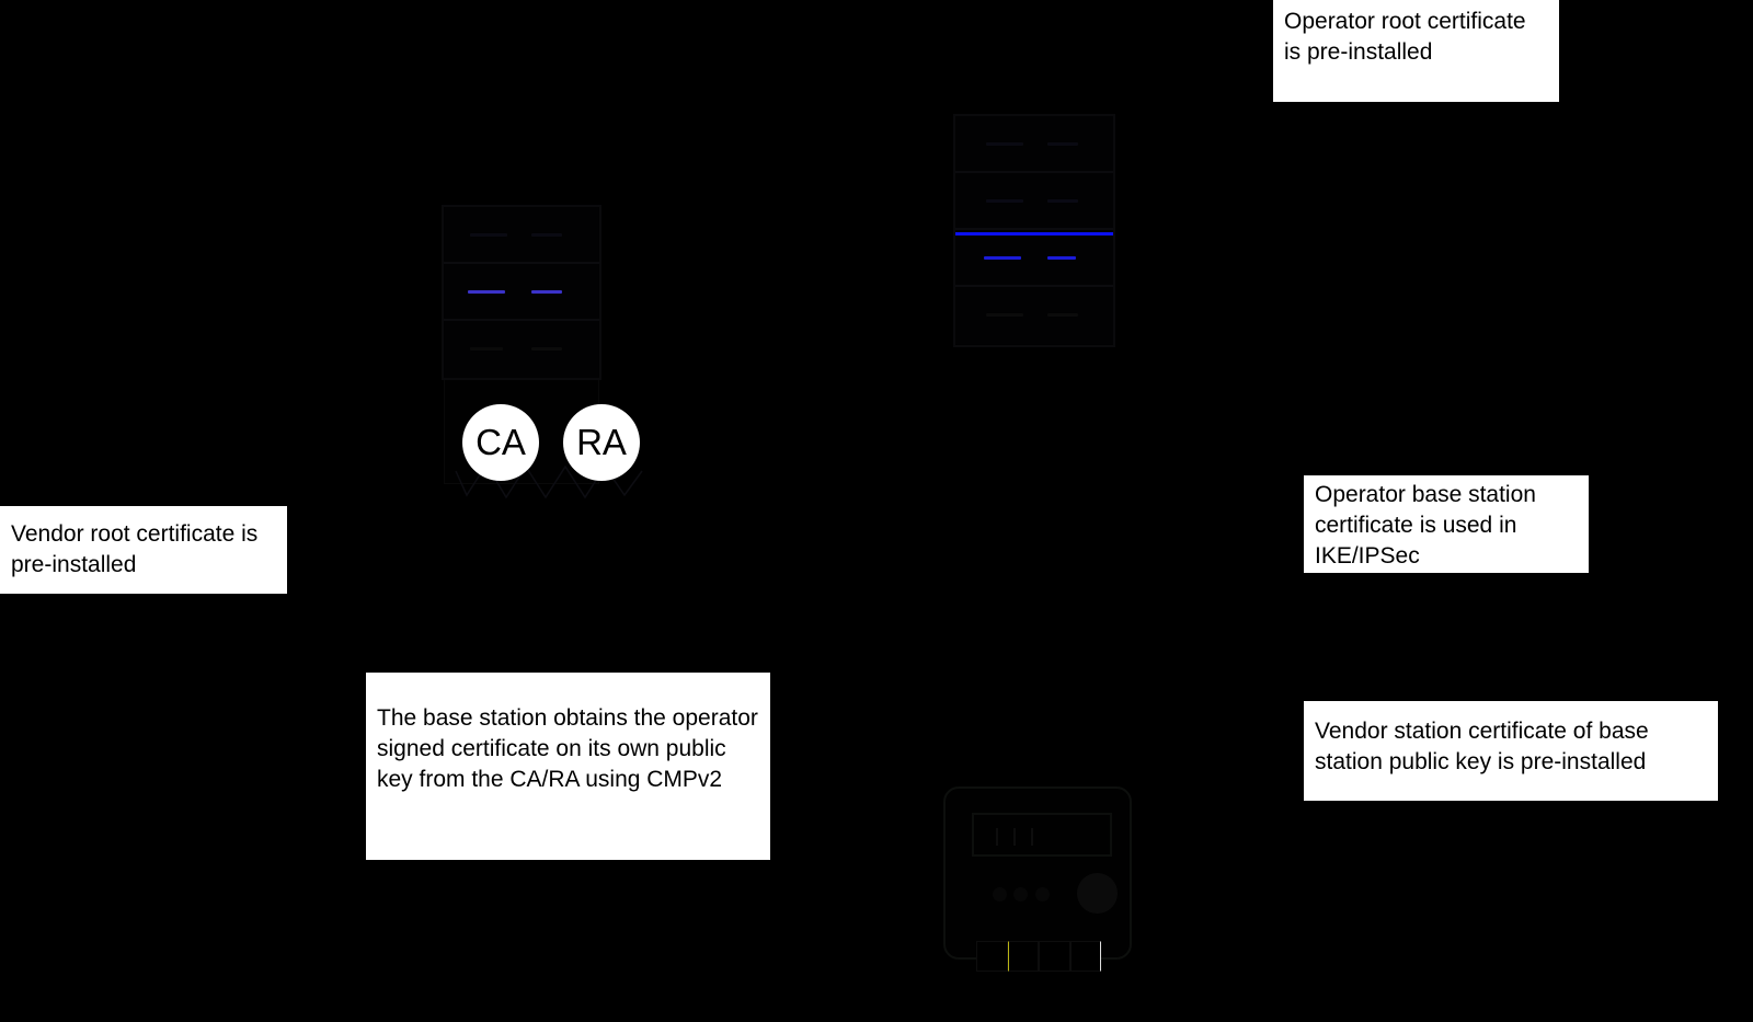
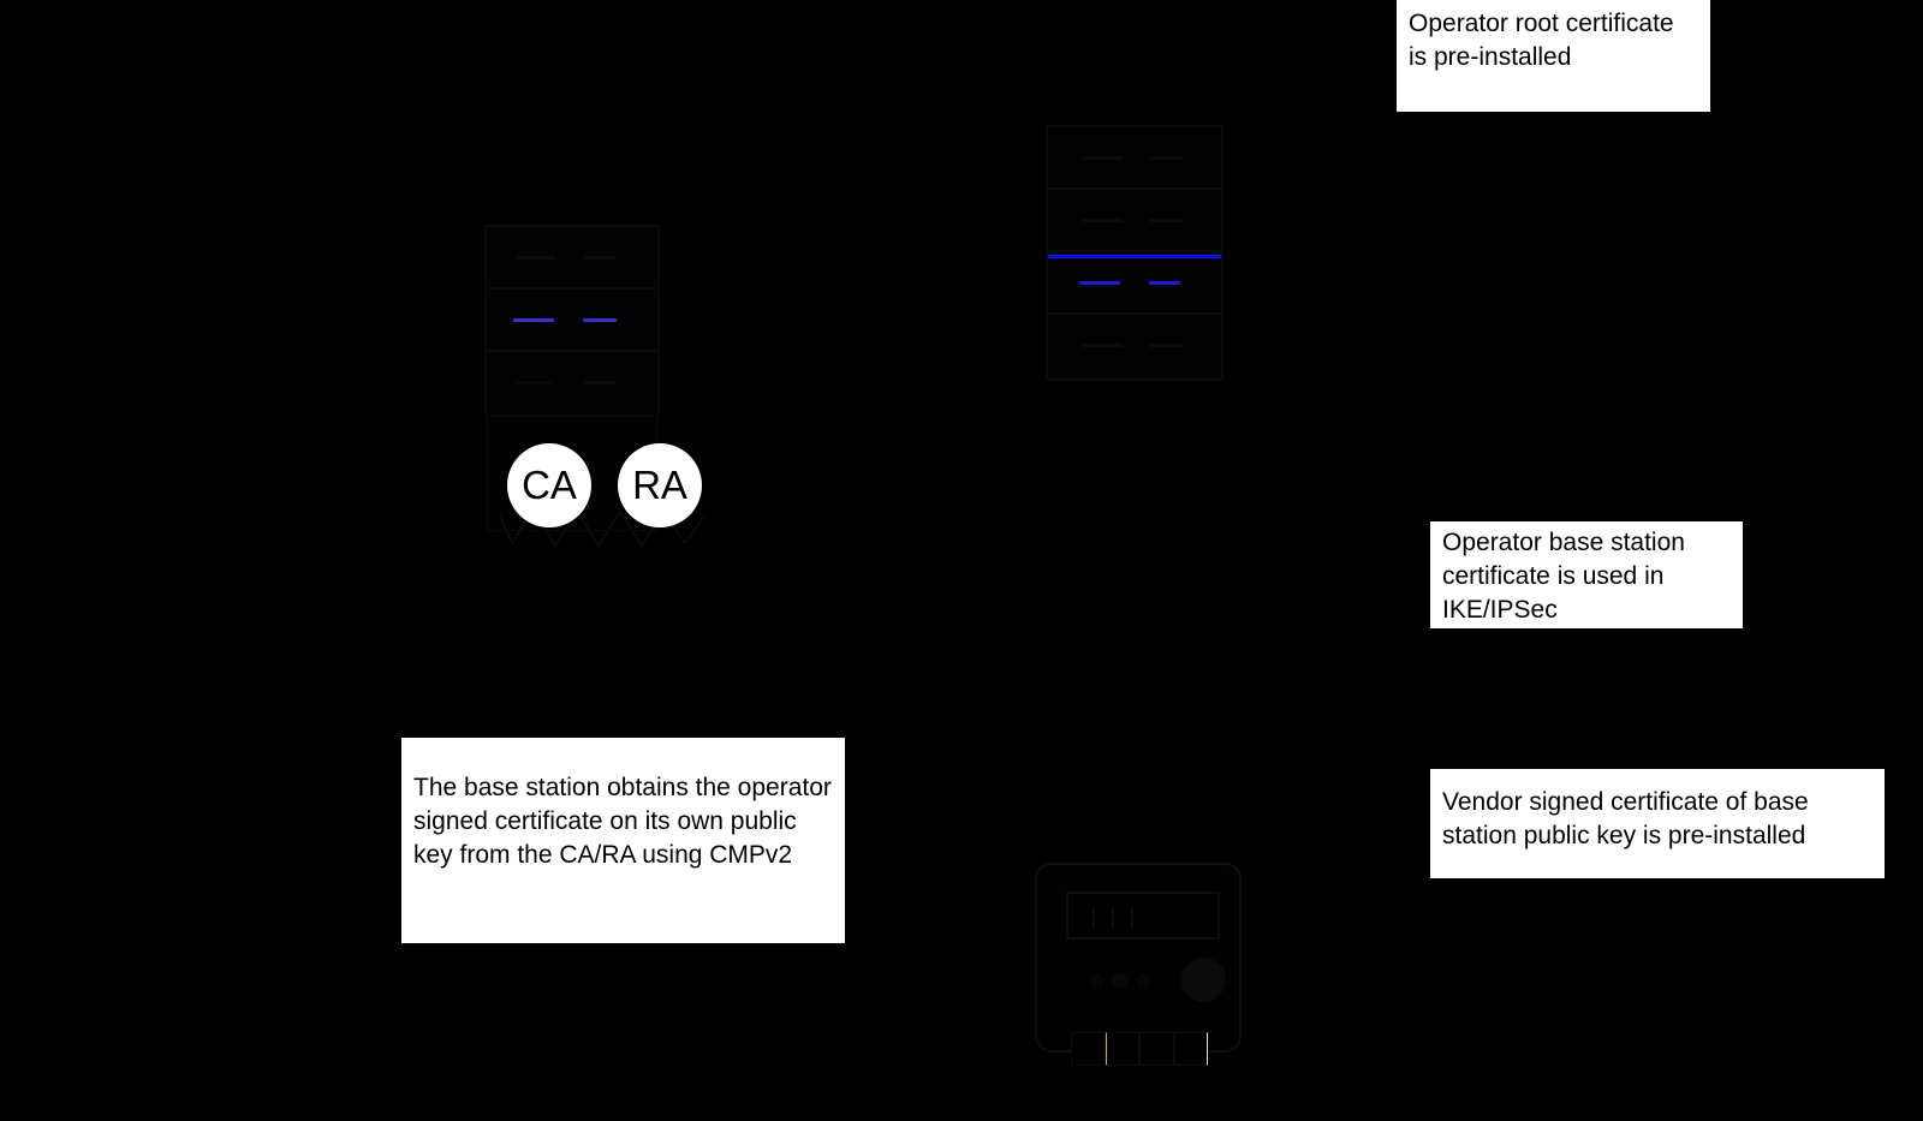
  CA
  RA
  Operator root certificate is pre-installed
- Vendor root certificate is pre-installed
  Operator base station certificate is used in IKE/IPSec
  The base station obtains the operator signed certificate on its own public key from the CA/RA using CMPv2
- Vendor station certificate of base station public key is pre-installed
+ Vendor signed certificate of base station public key is pre-installed
